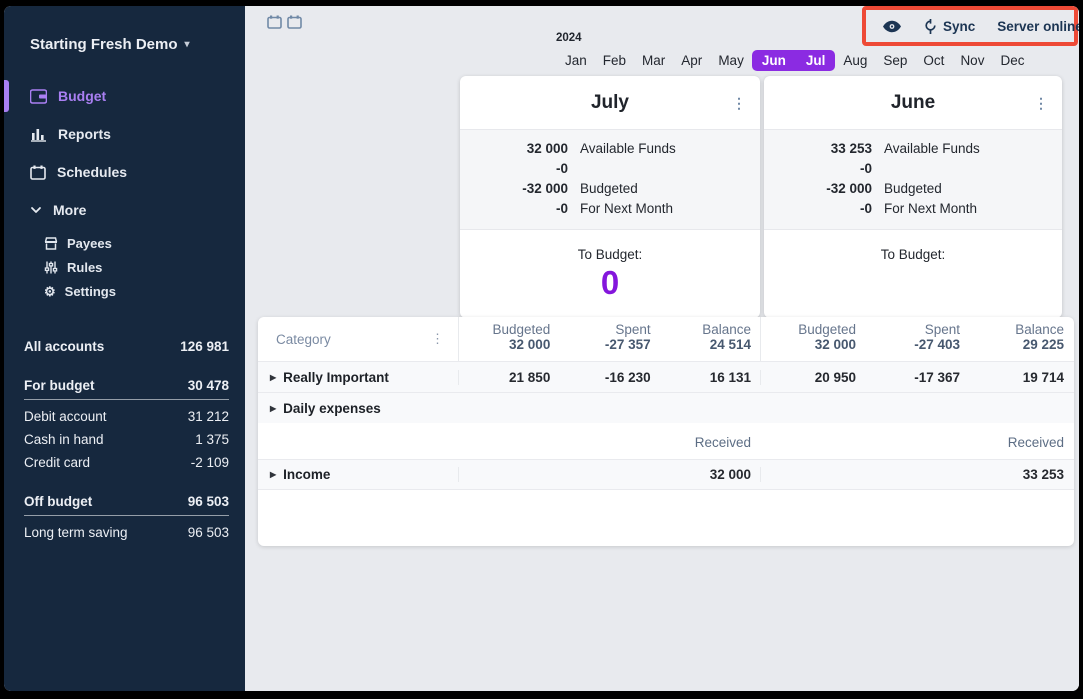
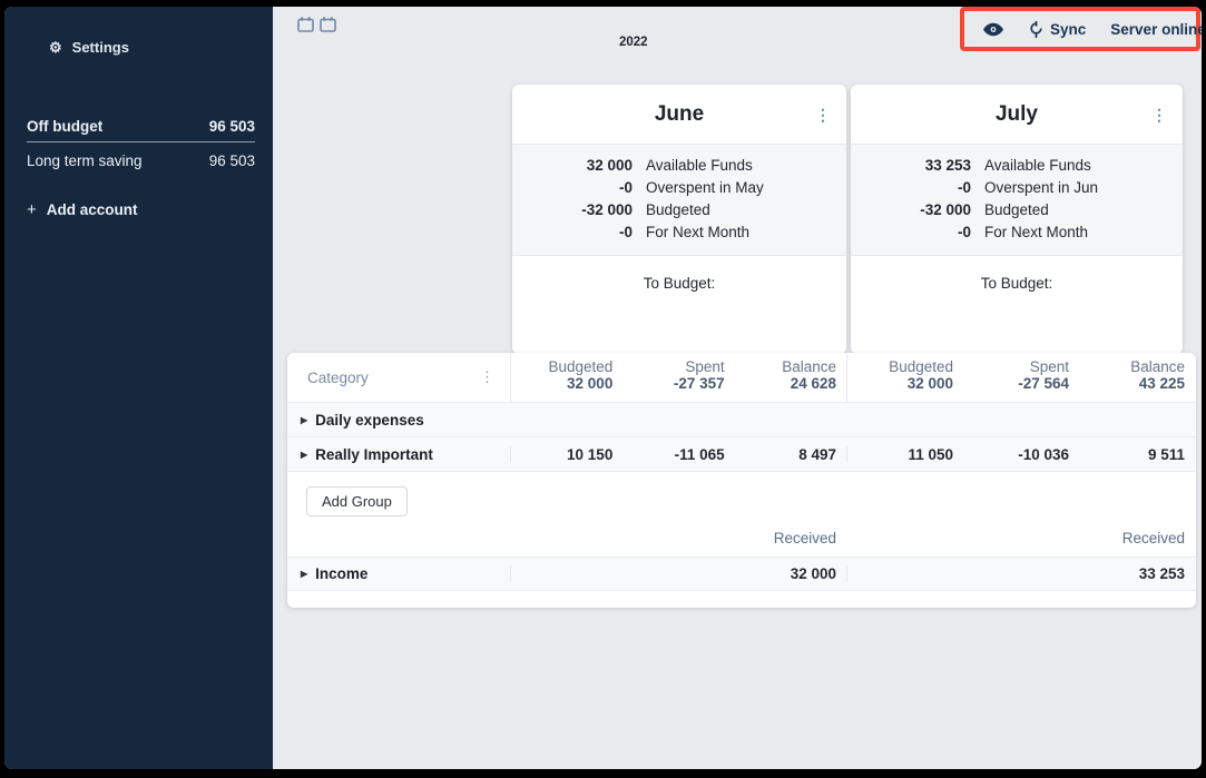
- Starting Fresh Demo
- ▾
- Budget
- Reports
- Schedules
- More
- Payees
- Rules
  ⚙
  Settings
- All accounts
- 126 981
- For budget
- 30 478
- Debit account
- 31 212
- Cash in hand
- 1 375
- Credit card
- -2 109
  Off budget
  96 503
  Long term saving
  96 503
+ +
+ Add account
  Sync
  Server onlin
- 2024
+ 2022
- Jan
- Feb
- Mar
- Apr
- May
- Jun
- Jul
- Aug
- Sep
- Oct
- Nov
- Dec
- July
+ June
  ⋮
  32 000
  Available Funds
  -0
+ Overspent in May
  -32 000
  Budgeted
  -0
  For Next Month
  To Budget:
- 0
- June
+ July
  ⋮
  33 253
  Available Funds
  -0
+ Overspent in Jun
  -32 000
  Budgeted
  -0
  For Next Month
  To Budget:
  Category
  ⋮
  Budgeted
  32 000
  Spent
  -27 357
  Balance
- 24 514
+ 24 628
  Budgeted
  32 000
  Spent
- -27 403
+ -27 564
  Balance
- 29 225
+ 43 225
  ▶
- Really Important
+ Daily expenses
- 21 850
- -16 230
- 16 131
- 20 950
- -17 367
- 19 714
  ▶
- Daily expenses
+ Really Important
+ 10 150
+ -11 065
+ 8 497
+ 11 050
+ -10 036
+ 9 511
+ Add Group
  Received
  Received
  ▶
  Income
  32 000
  33 253
